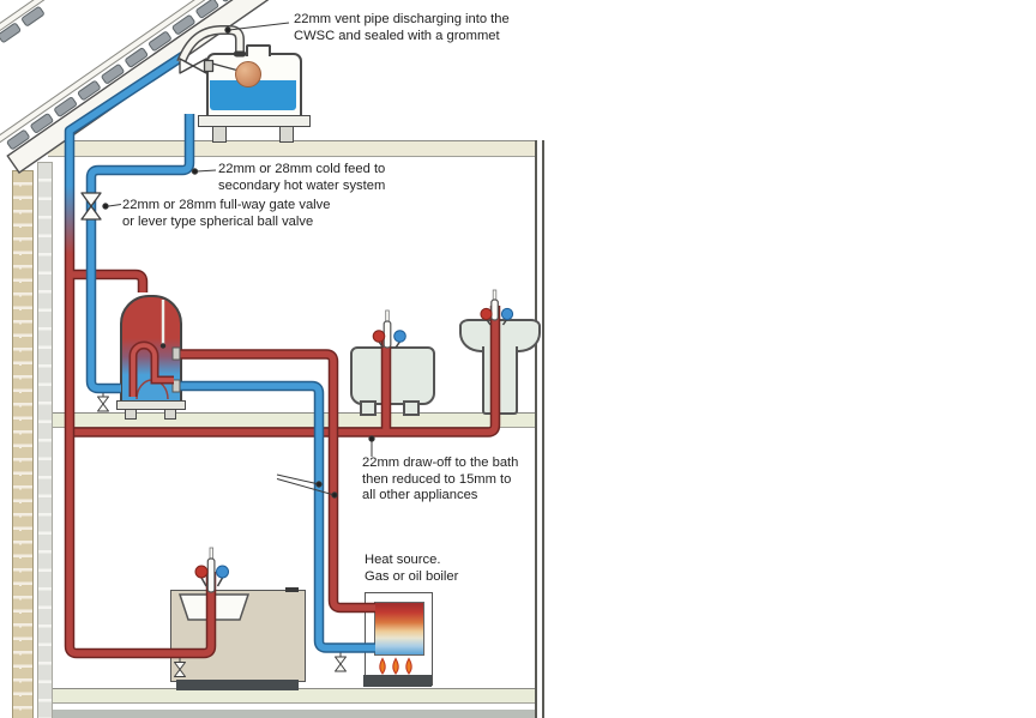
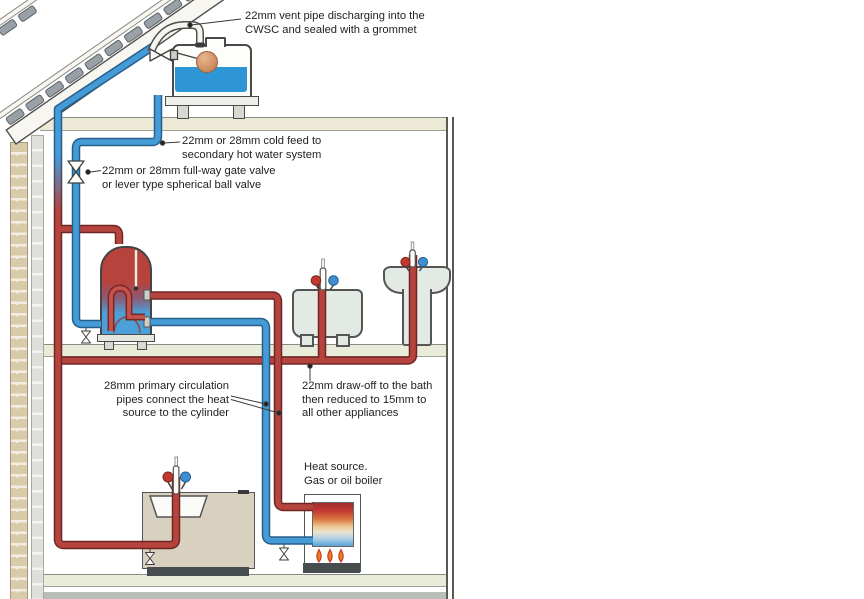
  22mm vent pipe discharging into the
  CWSC and sealed with a grommet
  22mm or 28mm cold feed to
  secondary hot water system
  22mm or 28mm full-way gate valve
  or lever type spherical ball valve
+ 28mm primary circulation
+ pipes connect the heat
+ source to the cylinder
  22mm draw-off to the bath
  then reduced to 15mm to
  all other appliances
  Heat source.
  Gas or oil boiler
